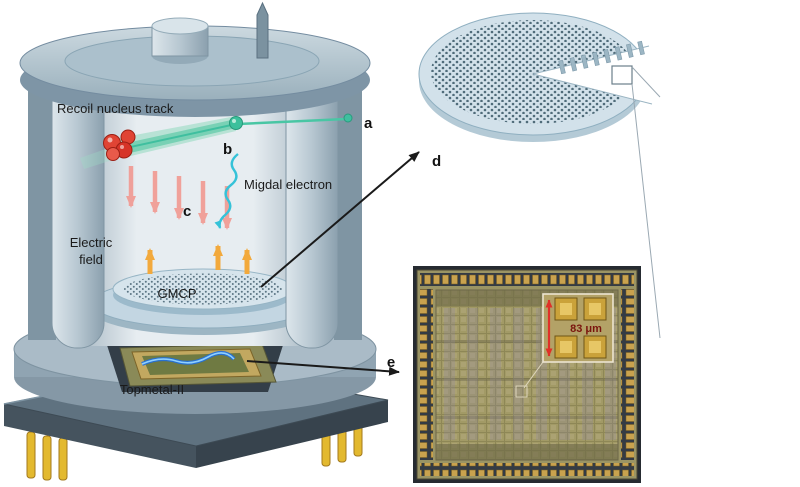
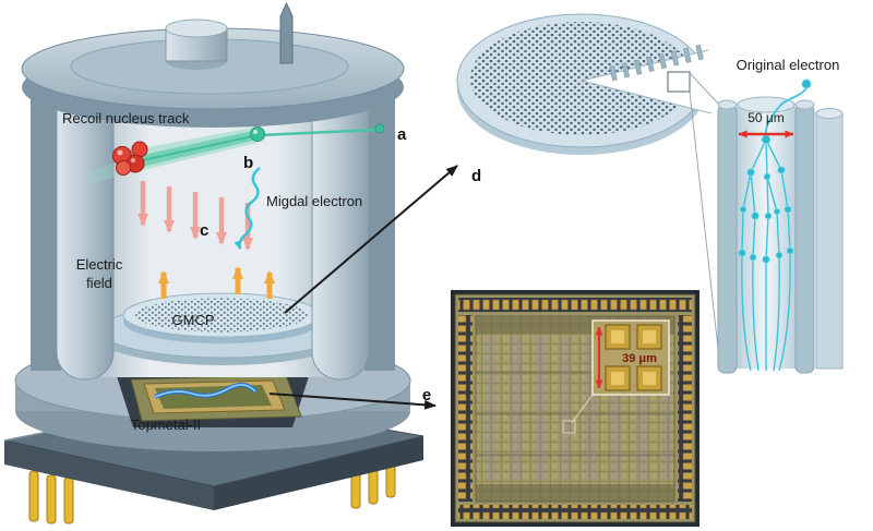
  Recoil nucleus track
  a
  b
  Migdal electron
  c
  Electric
  field
  GMCP
  Topmetal-II
  d
  e
+ 50 μm
+ Original electron
- 83 μm
+ 39 μm
